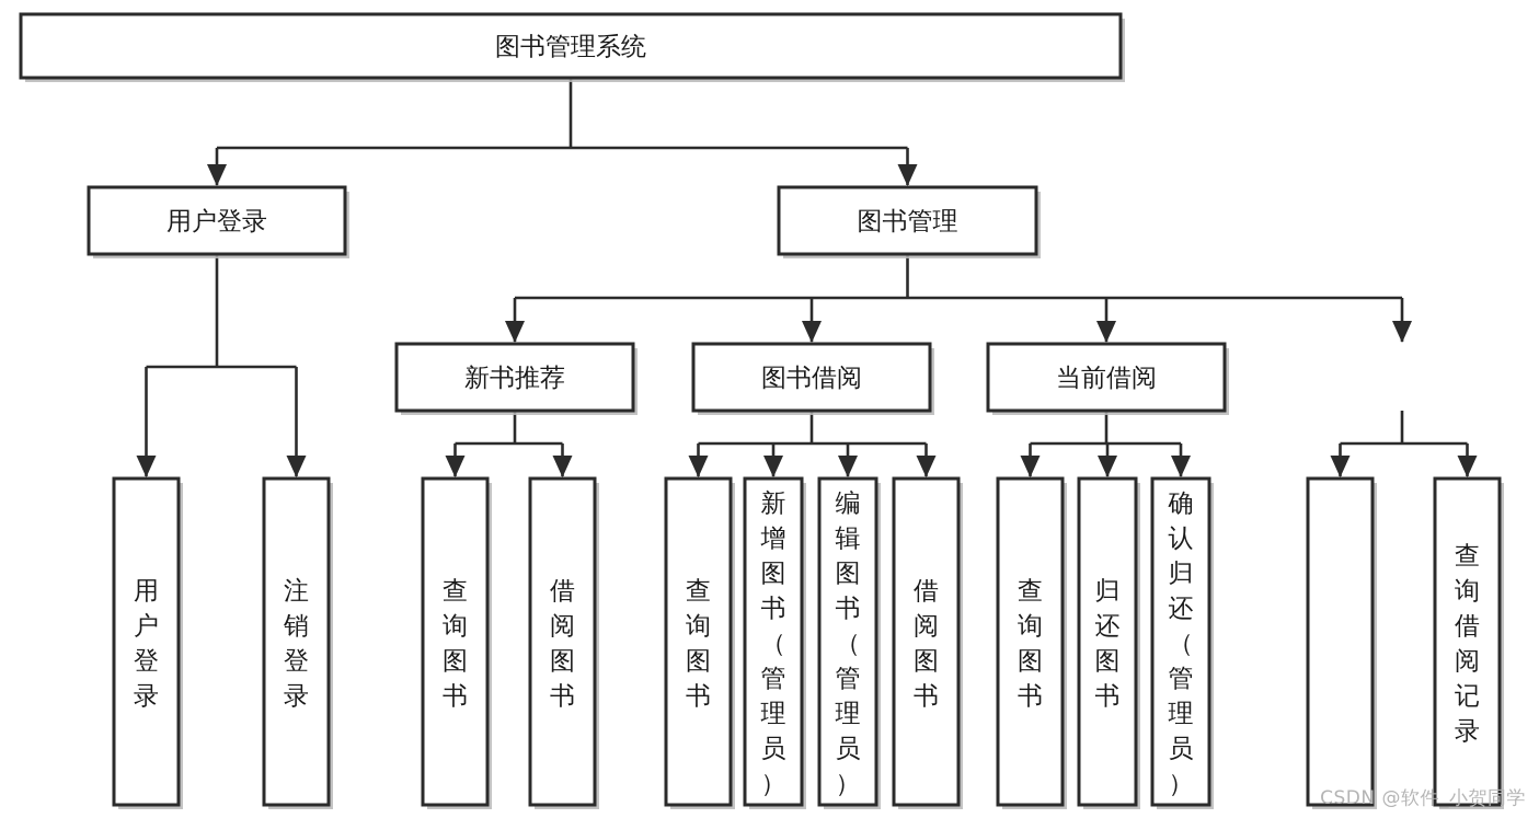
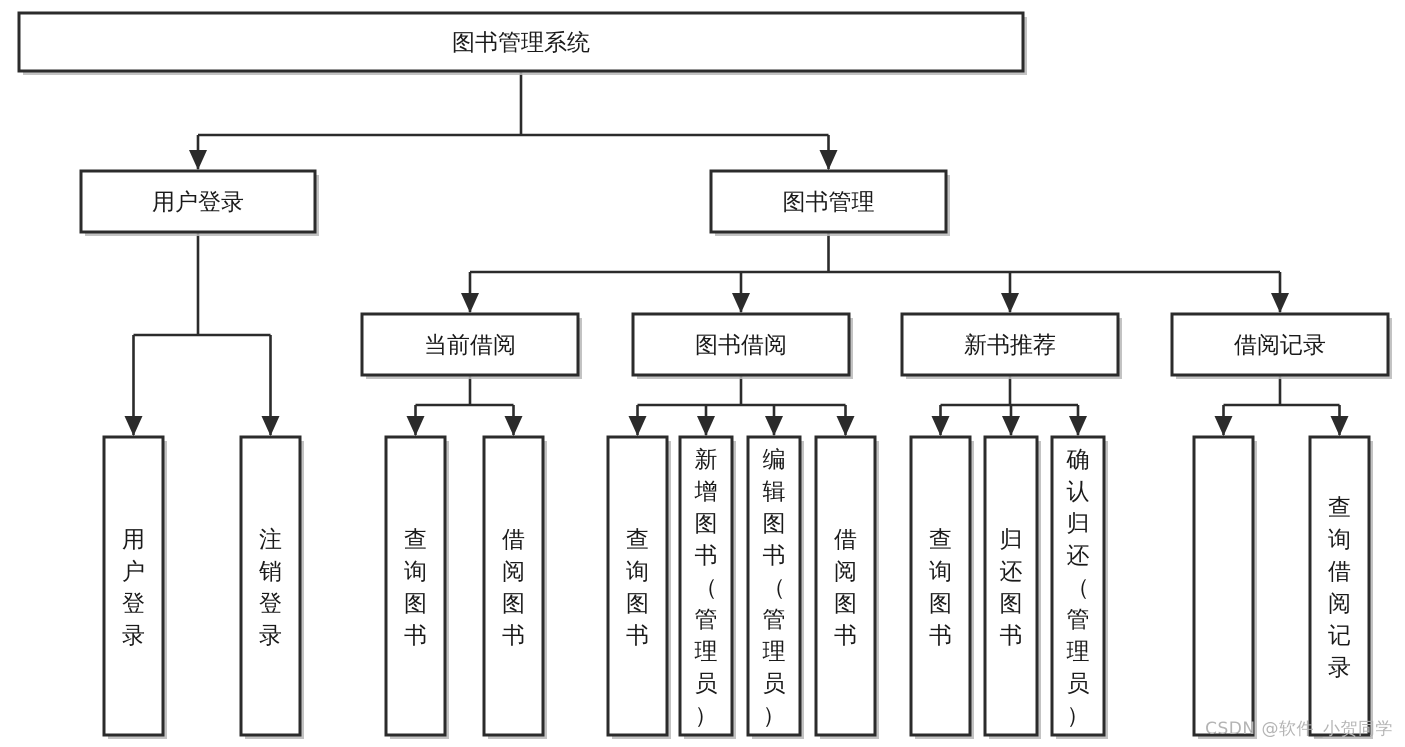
  图书管理系统
  用户登录
  图书管理
- 新书推荐
+ 当前借阅
  图书借阅
- 当前借阅
+ 新书推荐
+ 借阅记录
  用户登录
  注销登录
  查询图书
  借阅图书
  查询图书
  新增图书（管理员）
  编辑图书（管理员）
  借阅图书
  查询图书
  归还图书
  确认归还（管理员）
  查询借阅记录
  CSDN @软件_小贺同学
